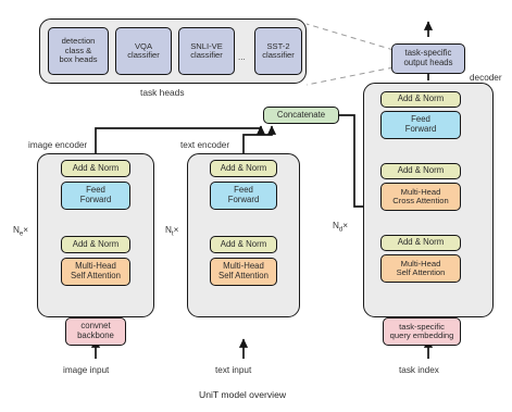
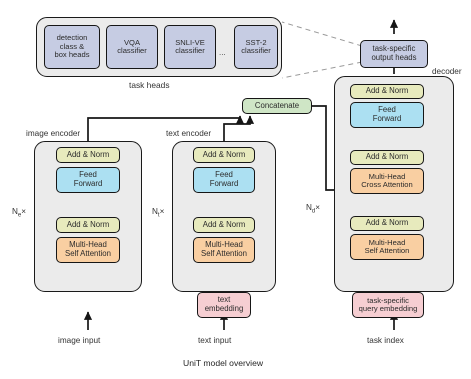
  detection
  class &
  box heads
  VQA
  classifier
  SNLI-VE
  classifier
  ...
  SST-2
  classifier
  task heads
  task-specific
  output heads
  decoder
  Concatenate
  image encoder
  Add & Norm
  Feed
  Forward
  Add & Norm
  Multi-Head
  Self Attention
- convnet
- backbone
  image input
  text encoder
  Add & Norm
  Feed
  Forward
  Add & Norm
  Multi-Head
  Self Attention
+ text
+ embedding
  text input
  Add & Norm
  Feed
  Forward
  Add & Norm
  Multi-Head
  Cross Attention
  Add & Norm
  Multi-Head
  Self Attention
  task-specific
  query embedding
  task index
  UniT model overview
